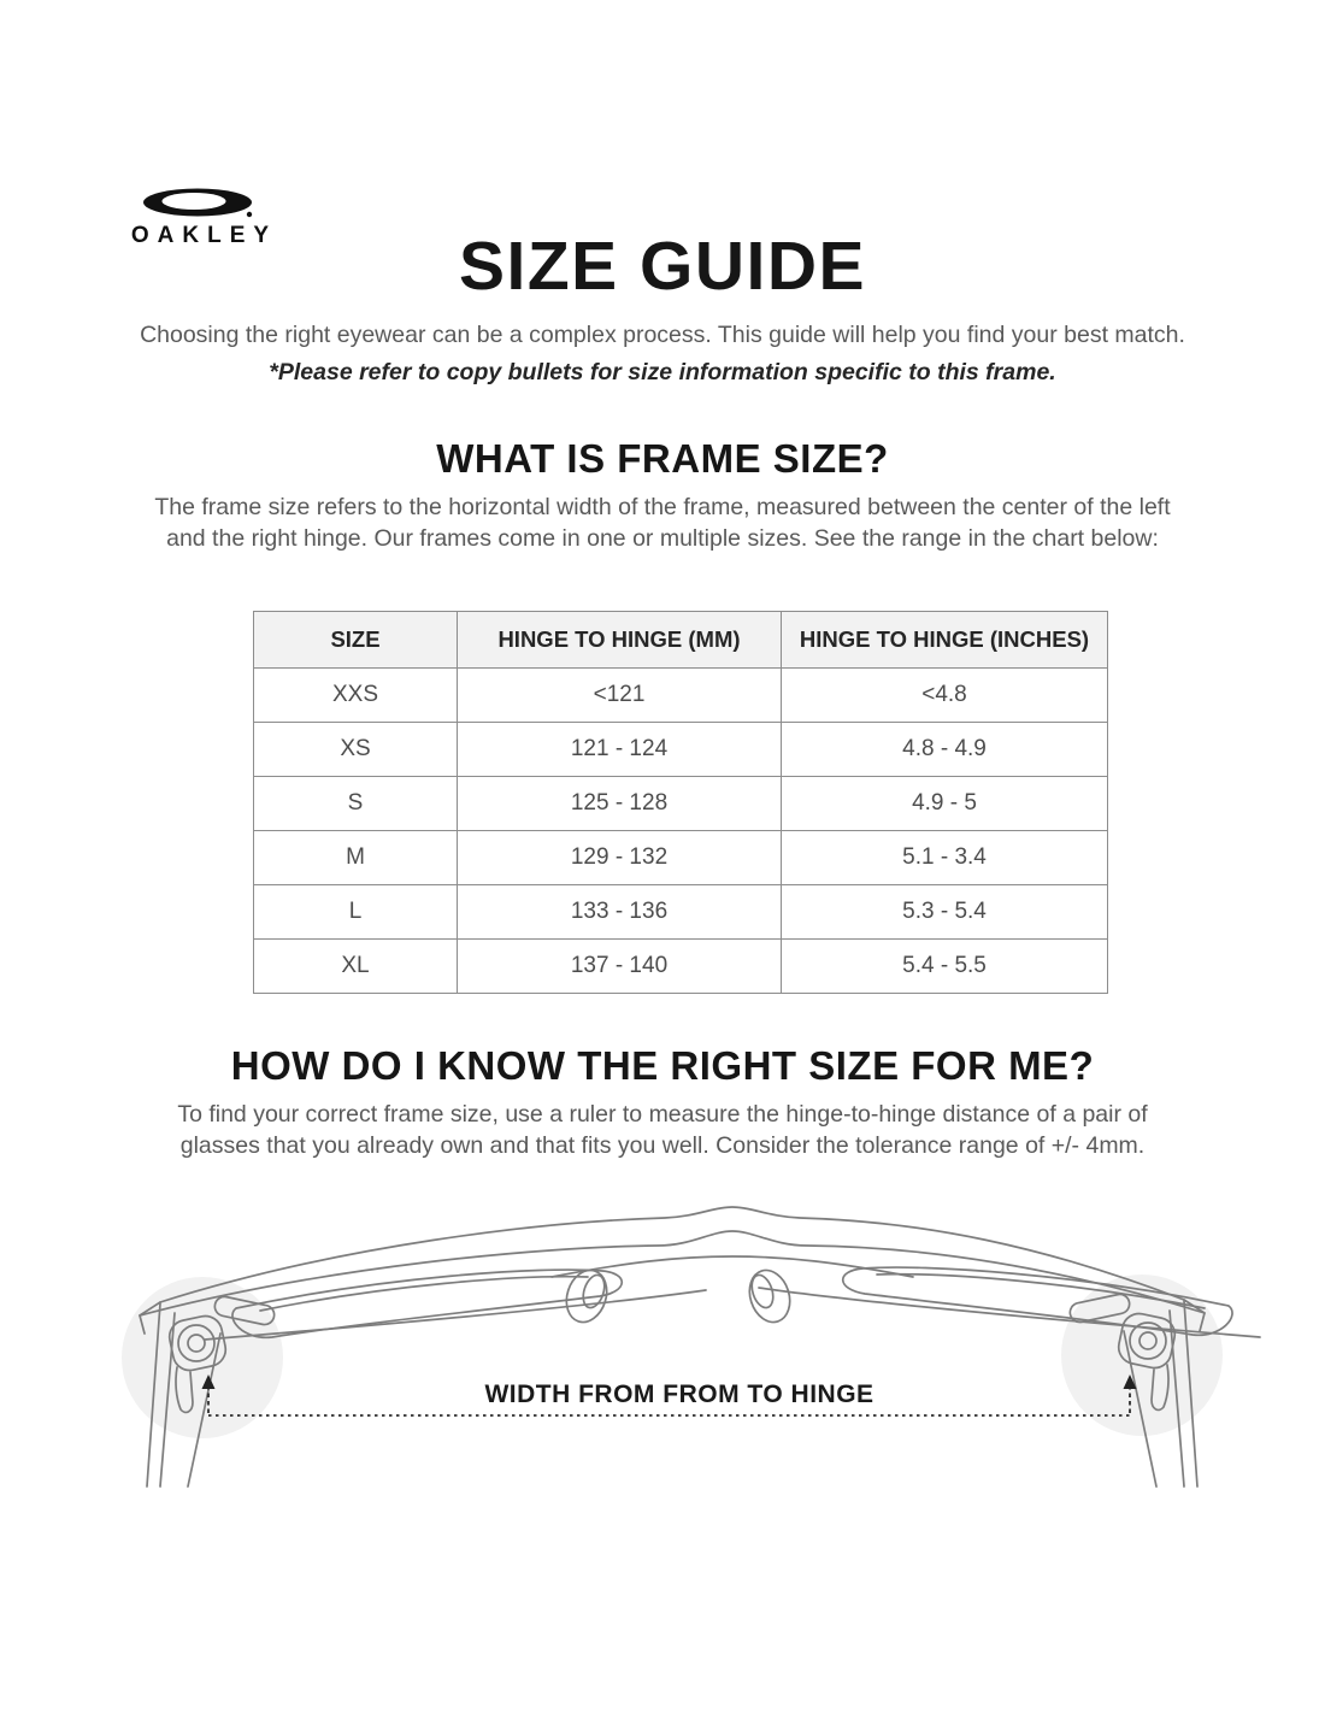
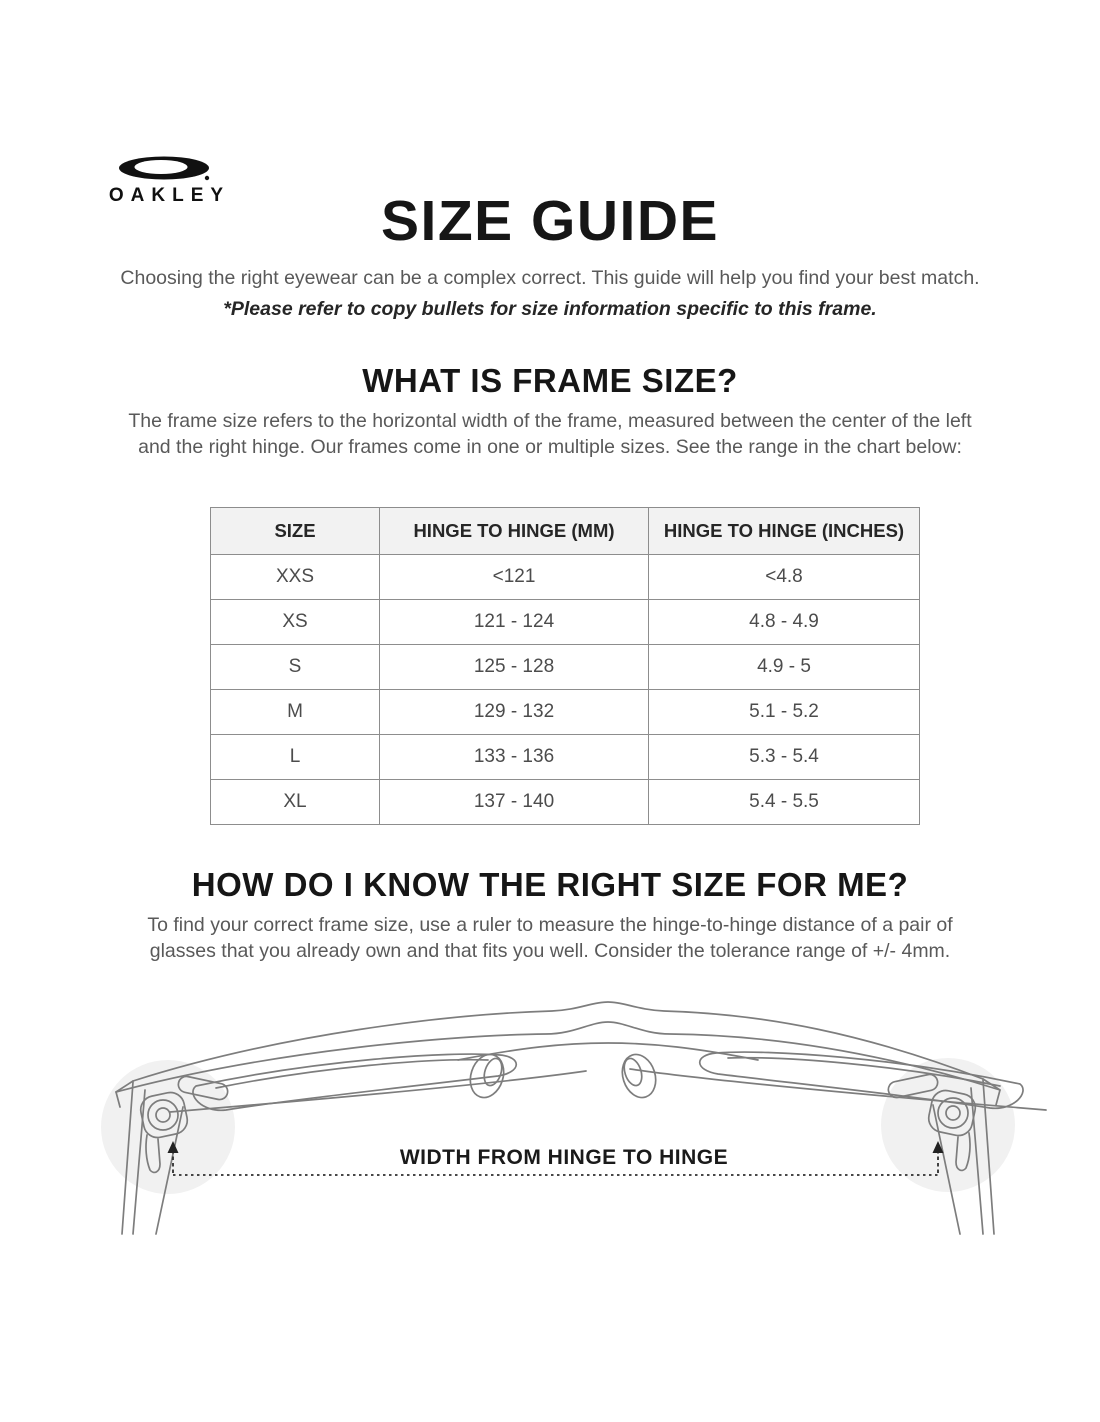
  OAKLEY
  SIZE GUIDE
- Choosing the right eyewear can be a complex process. This guide will help you find your best match.
+ Choosing the right eyewear can be a complex correct. This guide will help you find your best match.
  *Please refer to copy bullets for size information specific to this frame.
  WHAT IS FRAME SIZE?
  The frame size refers to the horizontal width of the frame, measured between the center of the left and the right hinge. Our frames come in one or multiple sizes. See the range in the chart below:
  SIZE	HINGE TO HINGE (MM)	HINGE TO HINGE (INCHES)
  XXS	<121	<4.8
  XS	121 - 124	4.8 - 4.9
  S	125 - 128	4.9 - 5
- M	129 - 132	5.1 - 3.4
+ M	129 - 132	5.1 - 5.2
  L	133 - 136	5.3 - 5.4
  XL	137 - 140	5.4 - 5.5
  HOW DO I KNOW THE RIGHT SIZE FOR ME?
  To find your correct frame size, use a ruler to measure the hinge-to-hinge distance of a pair of glasses that you already own and that fits you well. Consider the tolerance range of +/- 4mm.
- WIDTH FROM FROM TO HINGE
+ WIDTH FROM HINGE TO HINGE
